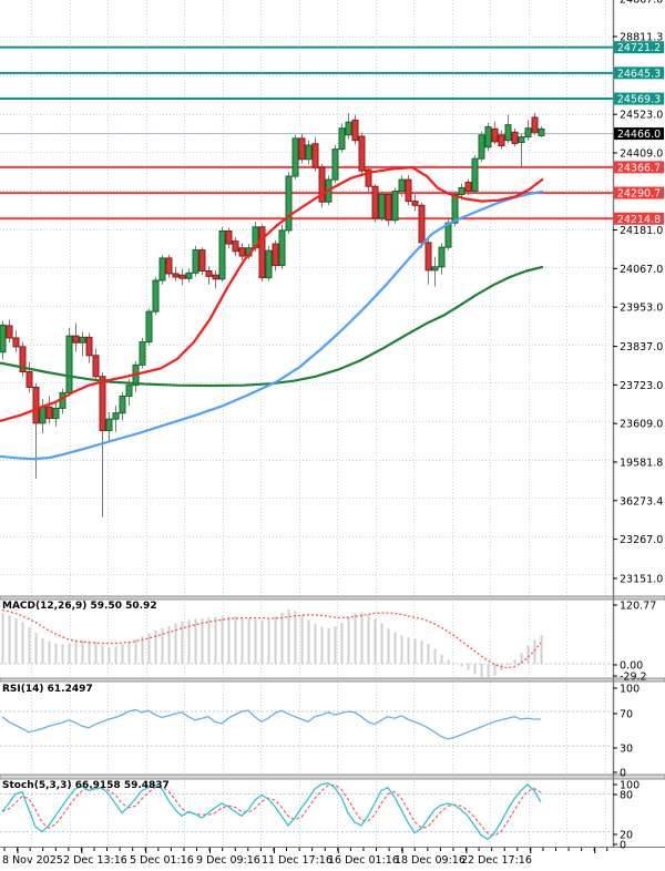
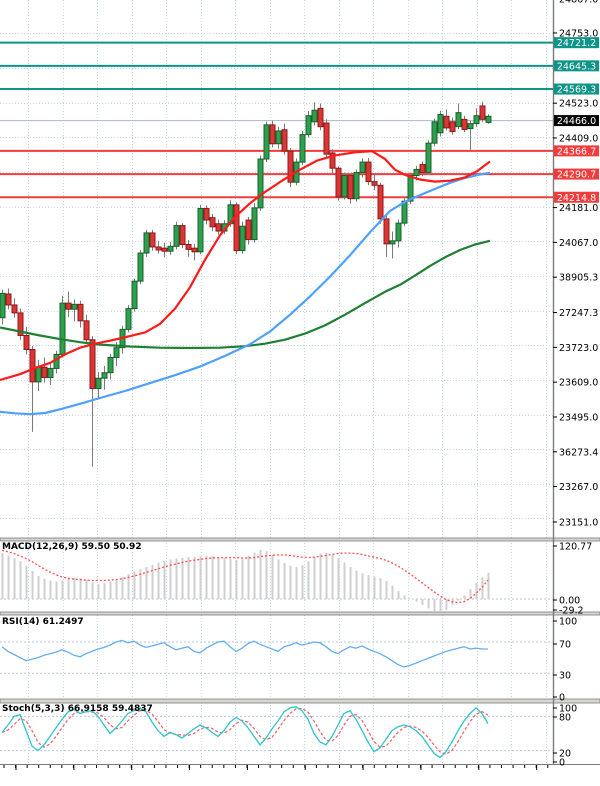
  24867.0
- 28811.3
+ 24753.0
  24523.0
  24409.0
  24181.0
  24067.0
- 23953.0
+ 38905.3
- 23837.0
+ 27247.3
  23723.0
  23609.0
- 19581.8
+ 23495.0
  36273.4
  23267.0
  23151.0
  120.77
  0.00
  -29.2
  100
  70
  30
  0
  100
  80
  20
  0
  24721.2
  24645.3
  24569.3
  24366.7
  24290.7
  24214.8
  24466.0
- 8 Nov 2025
- 2 Dec 13:16
- 5 Dec 01:16
- 9 Dec 09:16
- 11 Dec 17:16
- 16 Dec 01:16
- 18 Dec 09:16
- 22 Dec 17:16
  MACD(12,26,9) 59.50 50.92
  RSI(14) 61.2497
  Stoch(5,3,3) 66.9158 59.4837
